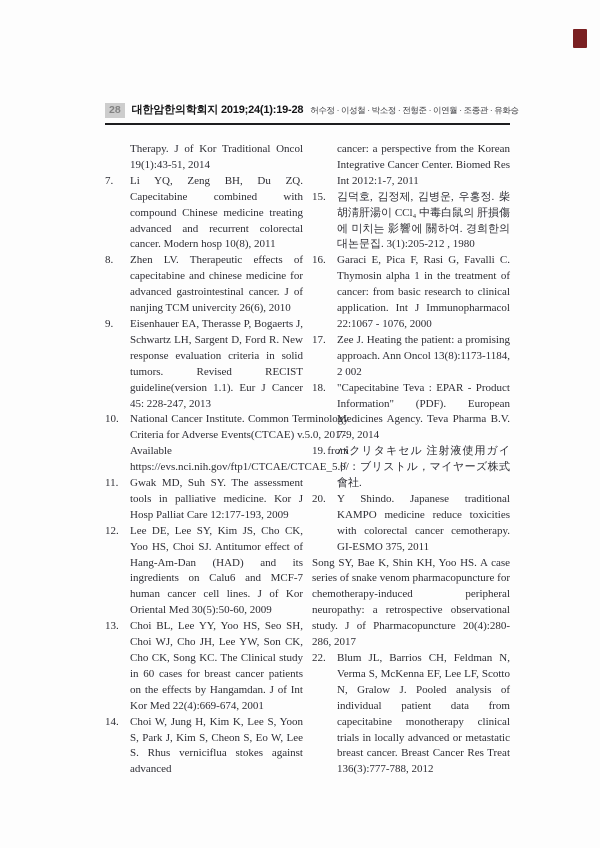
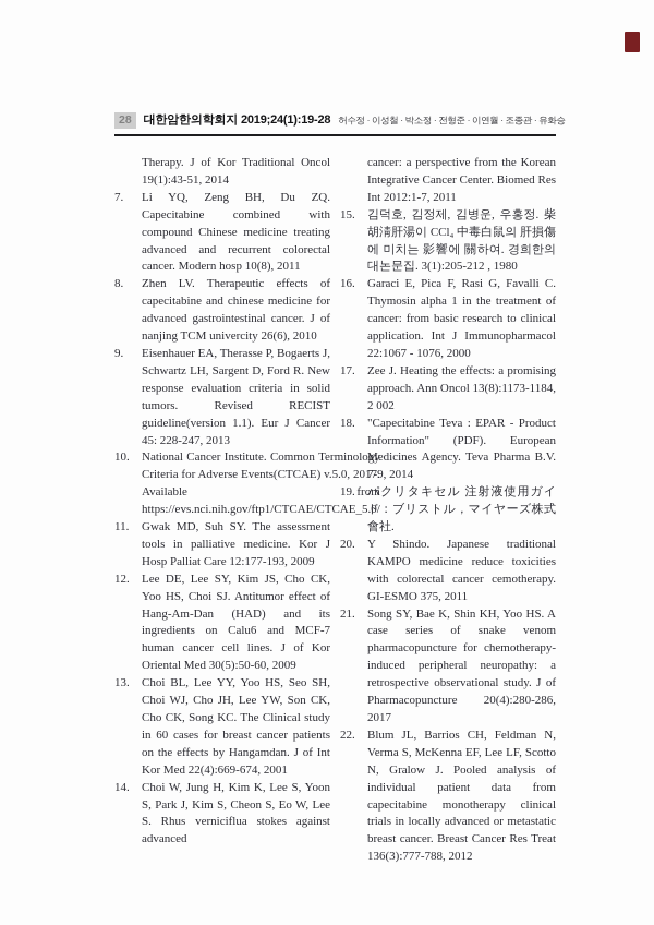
  28
  대한암한의학회지 2019;24(1):19-28
  허수정 · 이성철 · 박소정 · 전형준 · 이연월 · 조종관 · 유화승
  Therapy. J of Kor Traditional Oncol 19(1):43-51, 2014
  7.
  Li YQ, Zeng BH, Du ZQ. Capecitabine combined with compound Chinese medicine treating advanced and recurrent colorectal cancer. Modern hosp 10(8), 2011
  8.
  Zhen LV. Therapeutic effects of capecitabine and chinese medicine for advanced gastrointestinal cancer. J of nanjing TCM univercity 26(6), 2010
  9.
  Eisenhauer EA, Therasse P, Bogaerts J, Schwartz LH, Sargent D, Ford R. New response evaluation criteria in solid tumors. Revised RECIST guideline(version 1.1). Eur J Cancer 45: 228-247, 2013
  10.
  National Cancer Institute. Common Terminology Criteria for Adverse Events(CTCAE) v.5.0, 2017. Available from https://evs.nci.nih.gov/ftp1/CTCAE/CTCAE_5.0/
  11.
  Gwak MD, Suh SY. The assessment tools in palliative medicine. Kor J Hosp Palliat Care 12:177-193, 2009
  12.
  Lee DE, Lee SY, Kim JS, Cho CK, Yoo HS, Choi SJ. Antitumor effect of Hang-Am-Dan (HAD) and its ingredients on Calu6 and MCF-7 human cancer cell lines. J of Kor Oriental Med 30(5):50-60, 2009
  13.
  Choi BL, Lee YY, Yoo HS, Seo SH, Choi WJ, Cho JH, Lee YW, Son CK, Cho CK, Song KC. The Clinical study in 60 cases for breast cancer patients on the effects by Hangamdan. J of Int Kor Med 22(4):669-674, 2001
  14.
  Choi W, Jung H, Kim K, Lee S, Yoon S, Park J, Kim S, Cheon S, Eo W, Lee S. Rhus verniciflua stokes against advanced
  cancer: a perspective from the Korean Integrative Cancer Center. Biomed Res Int 2012:1-7, 2011
  15.
  김덕호, 김정제, 김병운, 우홍정. 柴胡淸肝湯이 CCl₄ 中毒白鼠의 肝損傷에 미치는 影響에 關하여. 경희한의대논문집. 3(1):205-212 , 1980
  16.
  Garaci E, Pica F, Rasi G, Favalli C. Thymosin alpha 1 in the treatment of cancer: from basic research to clinical application. Int J Immunopharmacol 22:1067 - 1076, 2000
  17.
- Zee J. Heating the patient: a promising approach. Ann Oncol 13(8):1173-1184, 2 002
+ Zee J. Heating the effects: a promising approach. Ann Oncol 13(8):1173-1184, 2 002
  18.
  "Capecitabine Teva : EPAR - Product Information" (PDF). European Medicines Agency. Teva Pharma B.V. 7-9, 2014
  19.
  パクリタキセル 注射液使用ガイド：ブリストル，マイヤーズ株式會社.
  20.
  Y Shindo. Japanese traditional KAMPO medicine reduce toxicities with colorectal cancer cemotherapy. GI-ESMO 375, 2011
+ 21.
  Song SY, Bae K, Shin KH, Yoo HS. A case series of snake venom pharmacopuncture for chemotherapy-induced peripheral neuropathy: a retrospective observational study. J of Pharmacopuncture 20(4):280-286, 2017
  22.
  Blum JL, Barrios CH, Feldman N, Verma S, McKenna EF, Lee LF, Scotto N, Gralow J. Pooled analysis of individual patient data from capecitabine monotherapy clinical trials in locally advanced or metastatic breast cancer. Breast Cancer Res Treat 136(3):777-788, 2012
